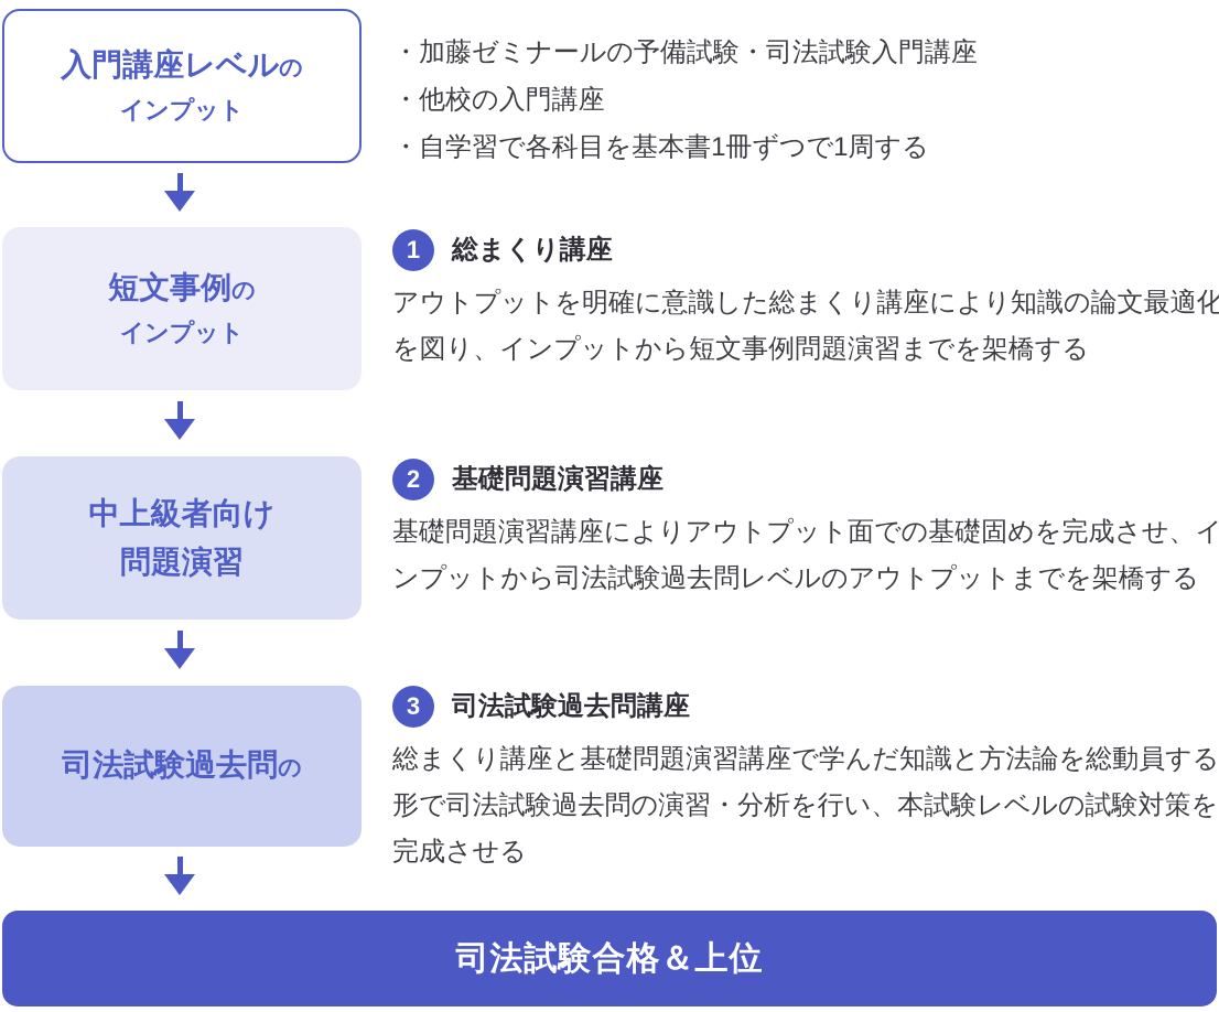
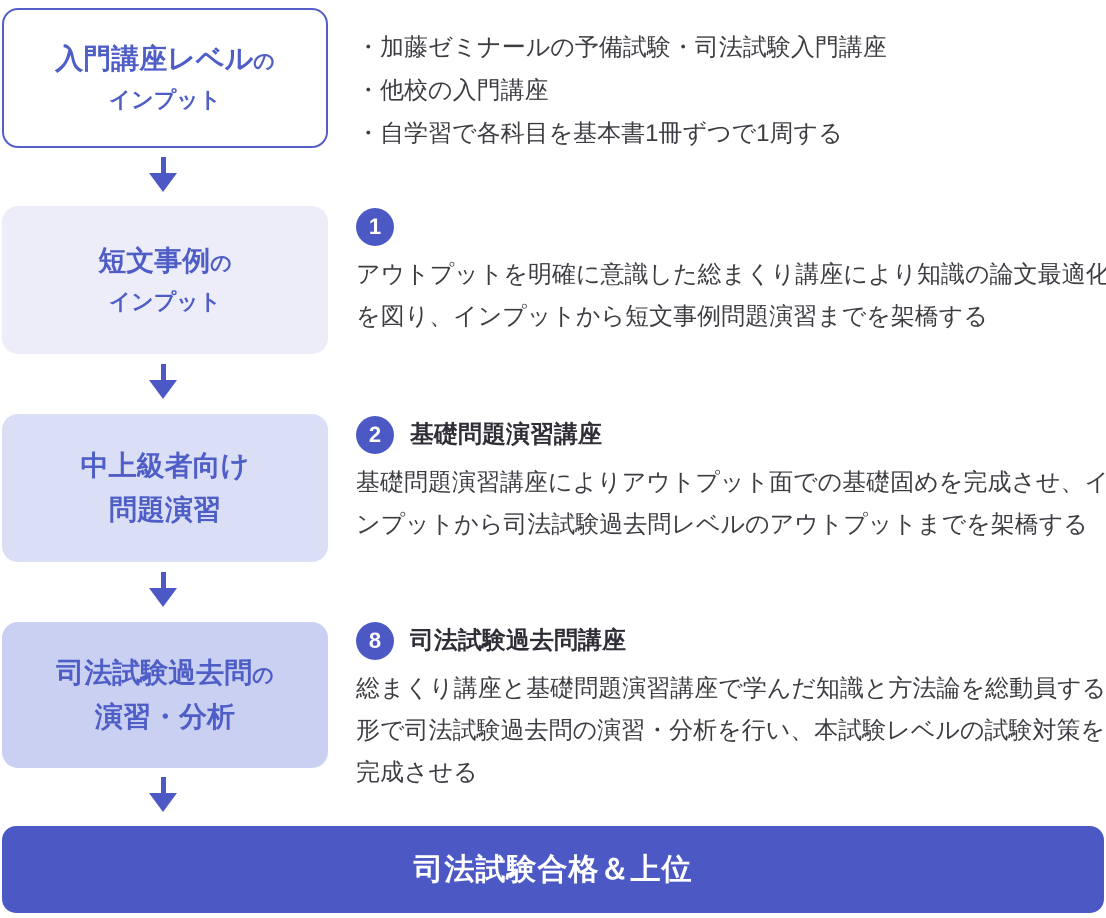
  入門講座レベルの
  インプット
  短文事例の
  インプット
  中上級者向け
  問題演習
  司法試験過去問の
+ 演習・分析
  ・加藤ゼミナールの予備試験・司法試験入門講座
  ・他校の入門講座
  ・自学習で各科目を基本書1冊ずつで1周する
  1
- 総まくり講座
  アウトプットを明確に意識した総まくり講座により知識の論文最適化
  を図り、インプットから短文事例問題演習までを架橋する
  2
  基礎問題演習講座
  基礎問題演習講座によりアウトプット面での基礎固めを完成させ、イ
  ンプットから司法試験過去問レベルのアウトプットまでを架橋する
- 3
+ 8
  司法試験過去問講座
  総まくり講座と基礎問題演習講座で学んだ知識と方法論を総動員する
  形で司法試験過去問の演習・分析を行い、本試験レベルの試験対策を
  完成させる
  司法試験合格＆上位
